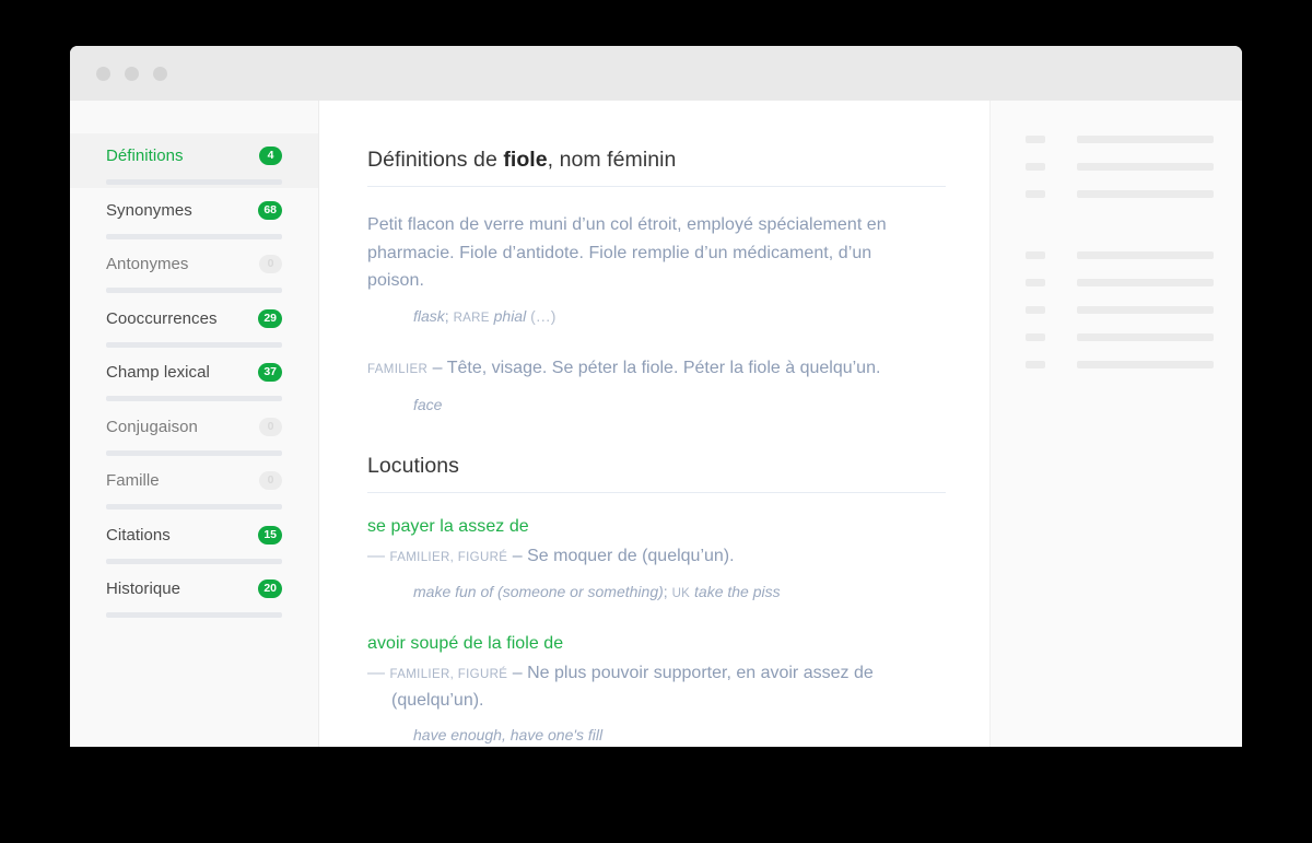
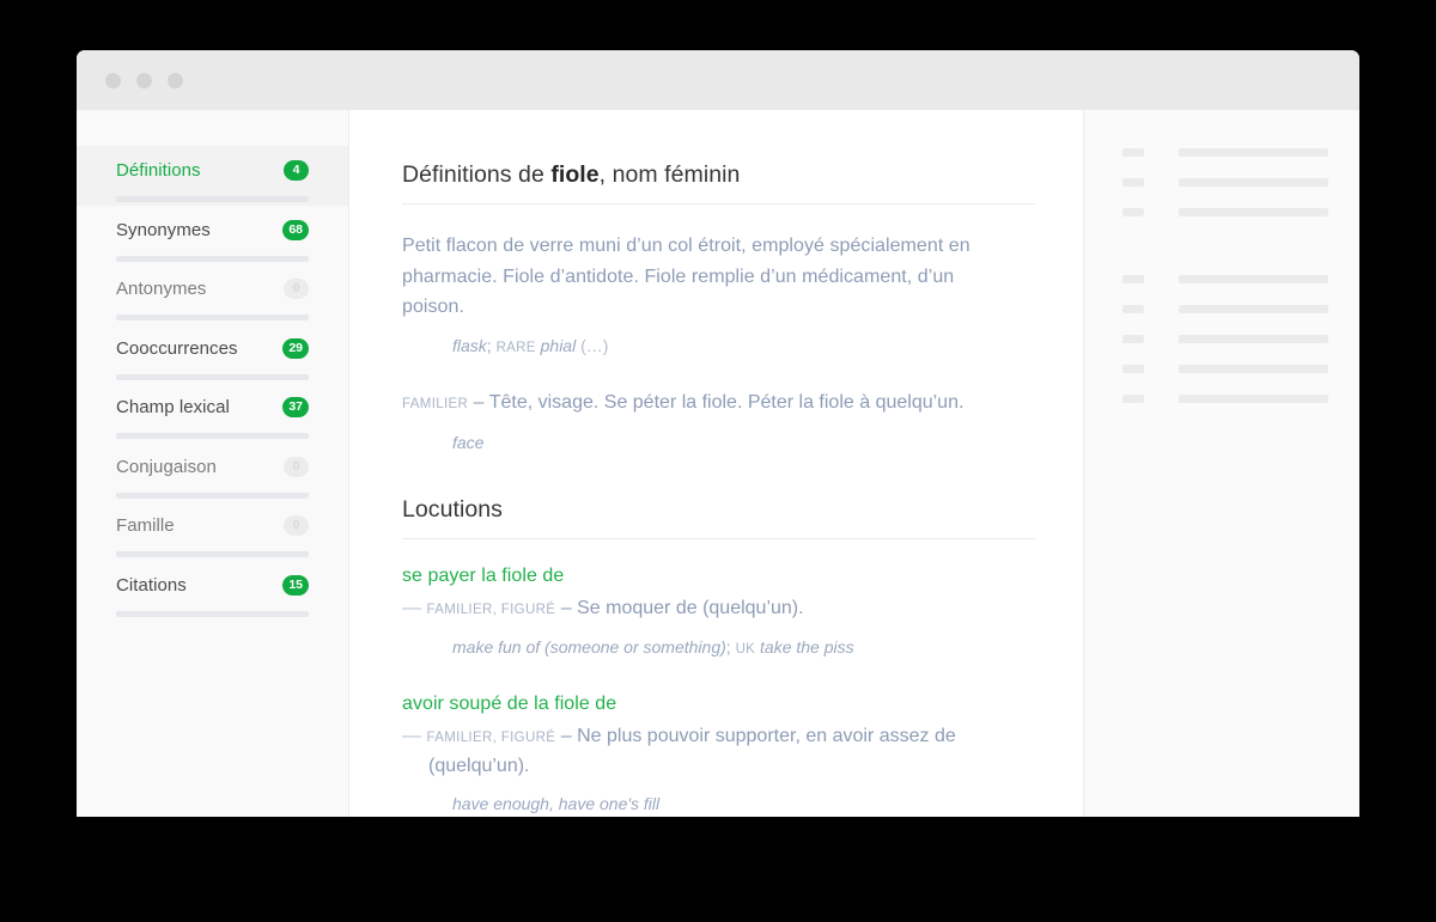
  Définitions
  4
  Synonymes
  68
  Antonymes
  Cooccurrences
  29
  Champ lexical
  37
  Conjugaison
  Famille
  Citations
  15
- Historique
- 20
  Définitions de fiole, nom féminin
  Petit flacon de verre muni d’un col étroit, employé spécialement en pharmacie. Fiole d’antidote. Fiole remplie d’un médicament, d’un poison.
  flask; RARE phial (…)
  FAMILIER – Tête, visage. Se péter la fiole. Péter la fiole à quelqu’un.
  face
  Locutions
- se payer la assez de
+ se payer la fiole de
  — FAMILIER, FIGURÉ – Se moquer de (quelqu’un).
  make fun of (someone or something); UK take the piss
  avoir soupé de la fiole de
  — FAMILIER, FIGURÉ – Ne plus pouvoir supporter, en avoir assez de (quelqu’un).
  have enough, have one's fill
